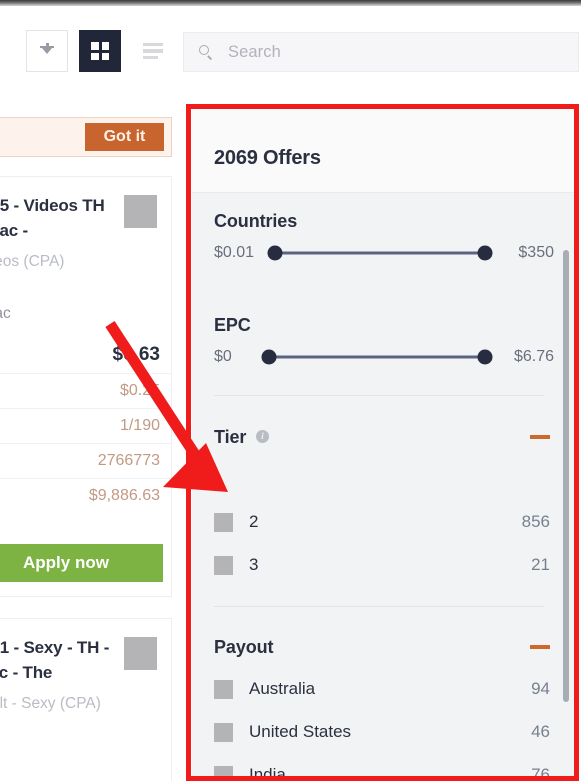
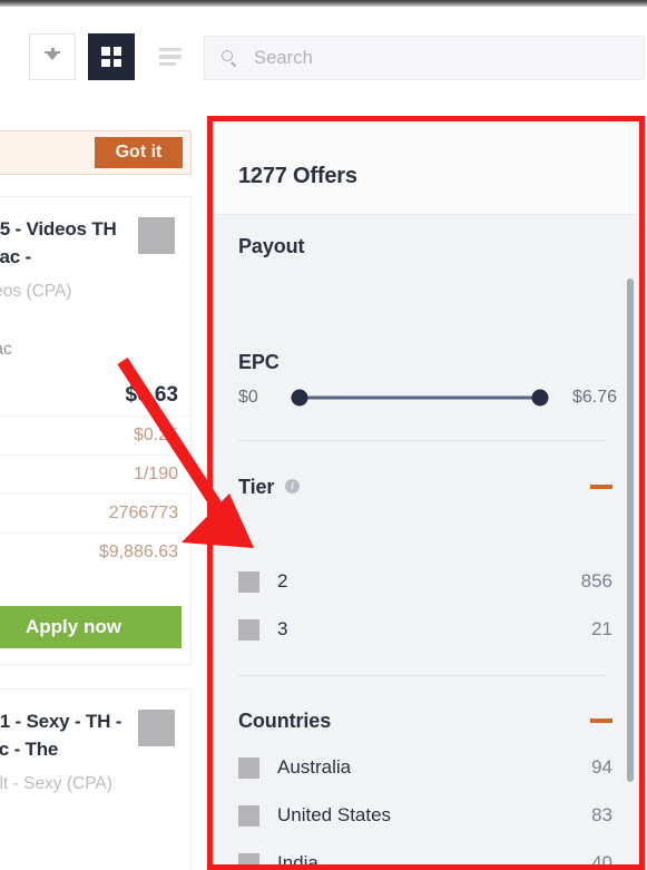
  Search
  Got it
  $.63
  $0.2
  1/190
  2766773
  $9,886.63
  Apply now
  1 - Sexy - TH - c - The
  lt - Sexy (CPA)
- 2069 Offers
+ 1277 Offers
- Countries
+ Payout
- $0.01
- $350
  EPC
  $0
  $6.76
  Tier
  i
  2
  856
  3
  21
- Payout
+ Countries
  Australia
  94
  United States
- 46
+ 83
  India
- 76
+ 40
